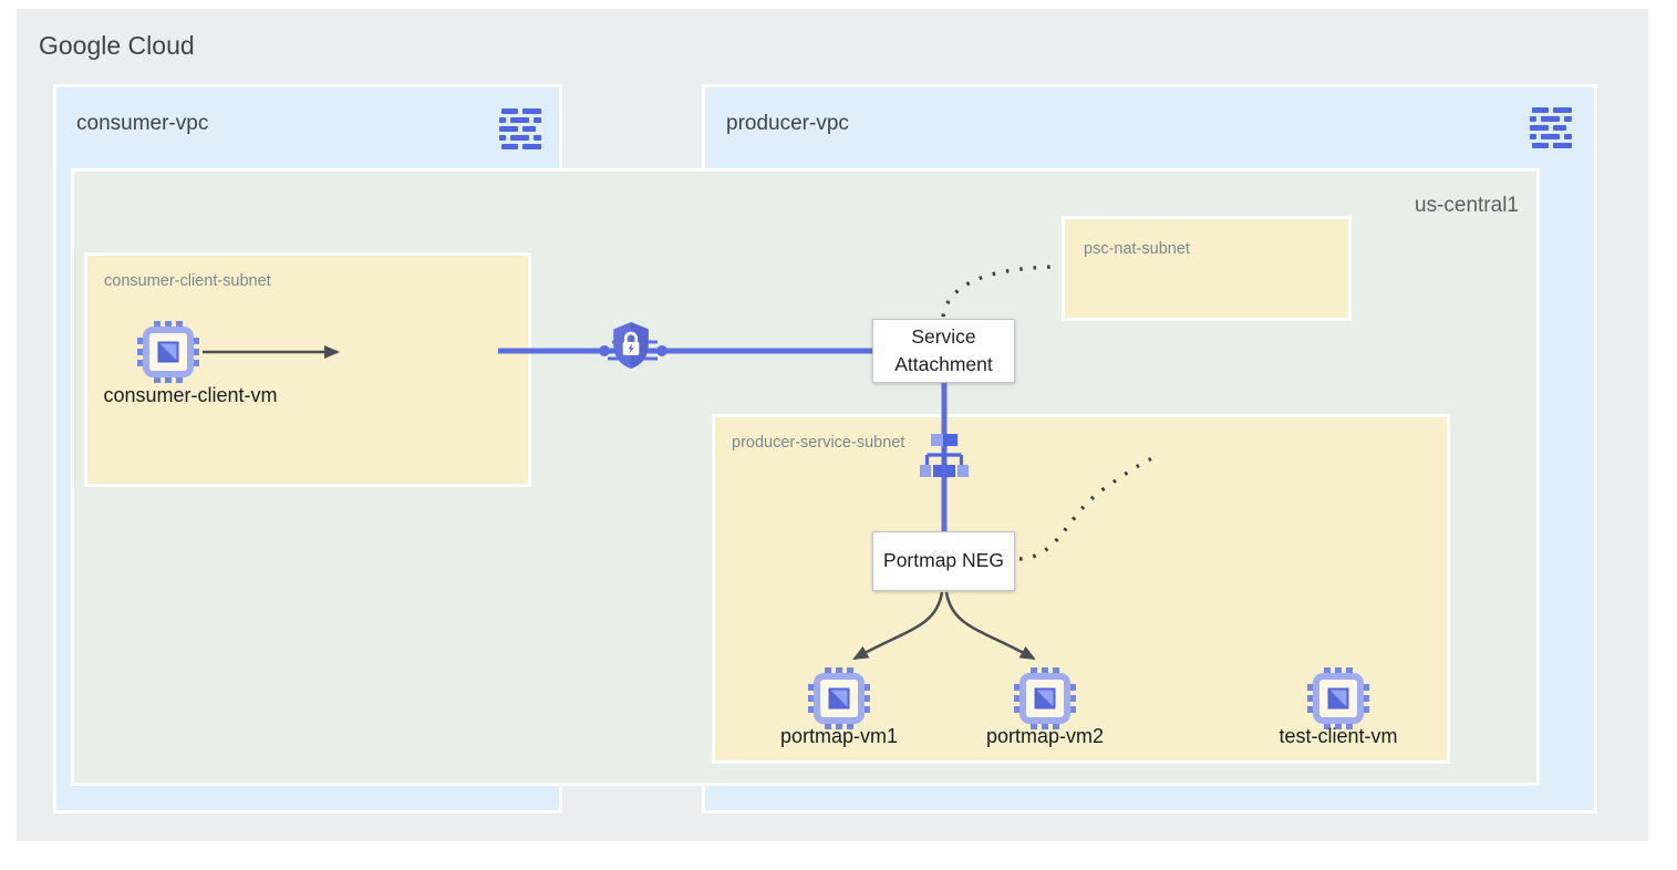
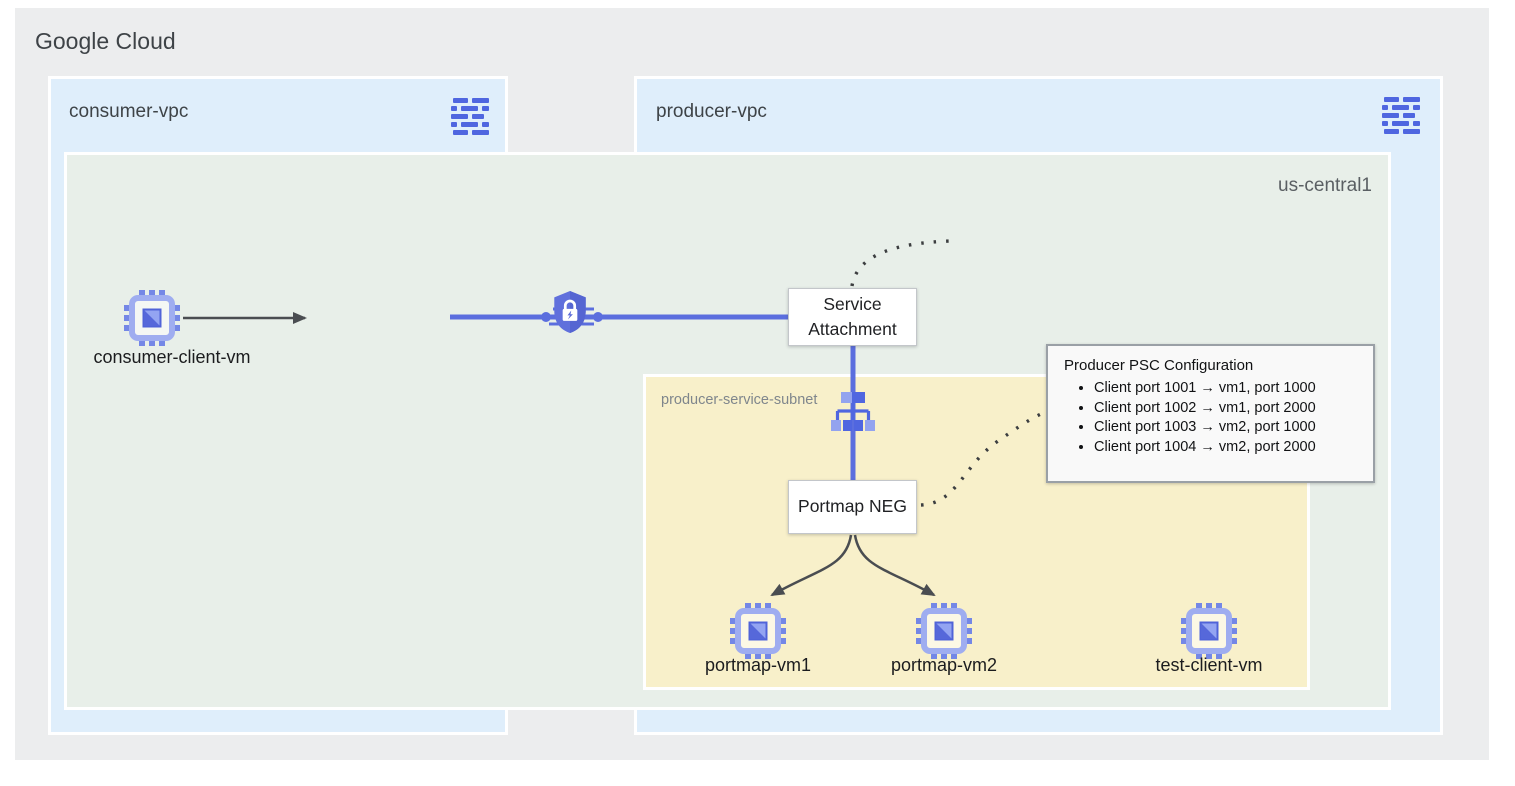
  Google Cloud
  consumer-vpc
  producer-vpc
  us-central1
- consumer-client-subnet
- psc-nat-subnet
  producer-service-subnet
  Service Attachment
  Portmap NEG
  consumer-client-vm
  portmap-vm1
  portmap-vm2
  test-client-vm
+ Producer PSC Configuration
+ Client port 1001 → vm1, port 1000
+ Client port 1002 → vm1, port 2000
+ Client port 1003 → vm2, port 1000
+ Client port 1004 → vm2, port 2000
